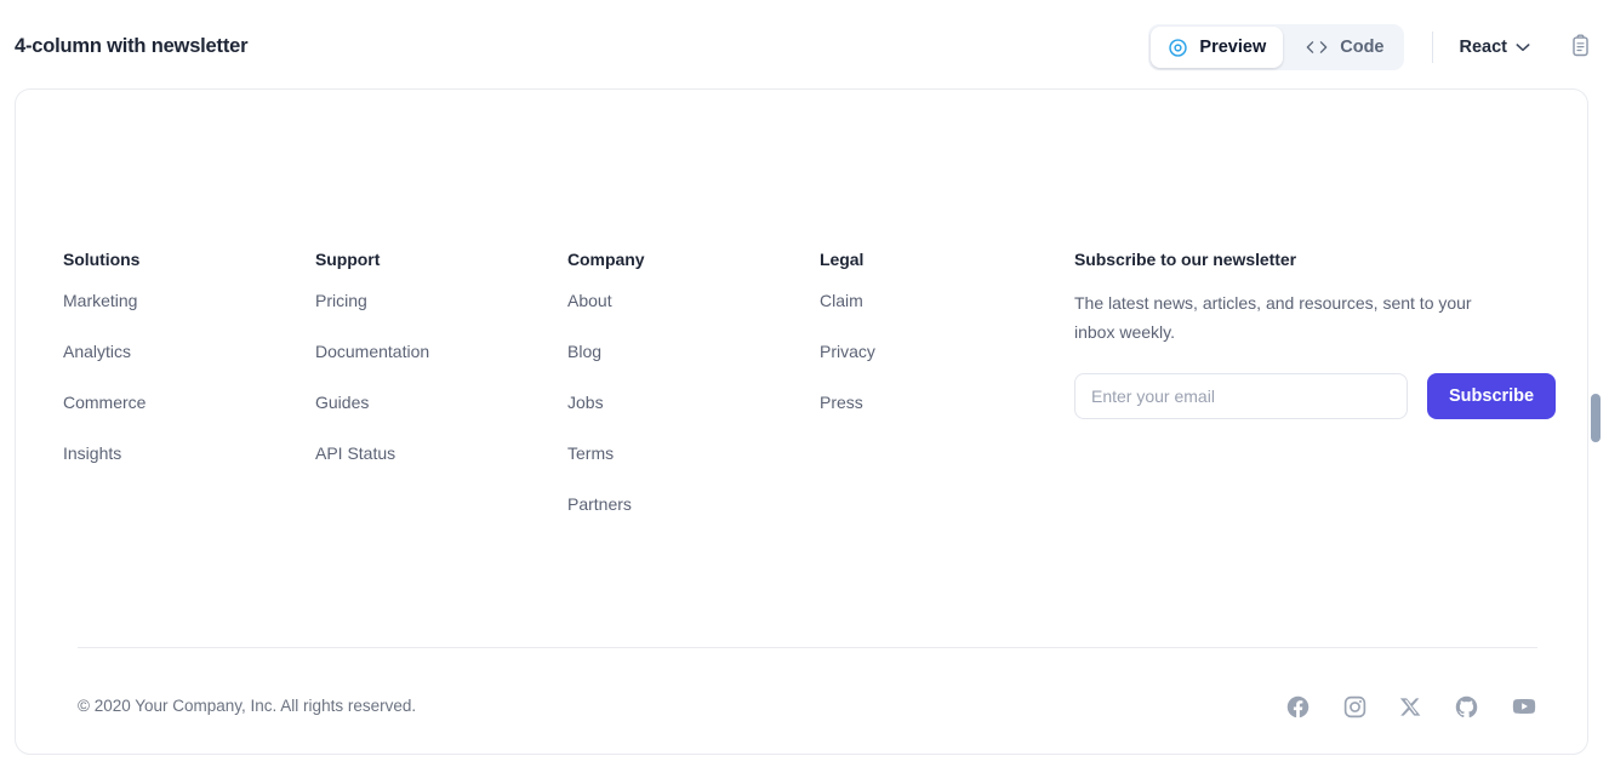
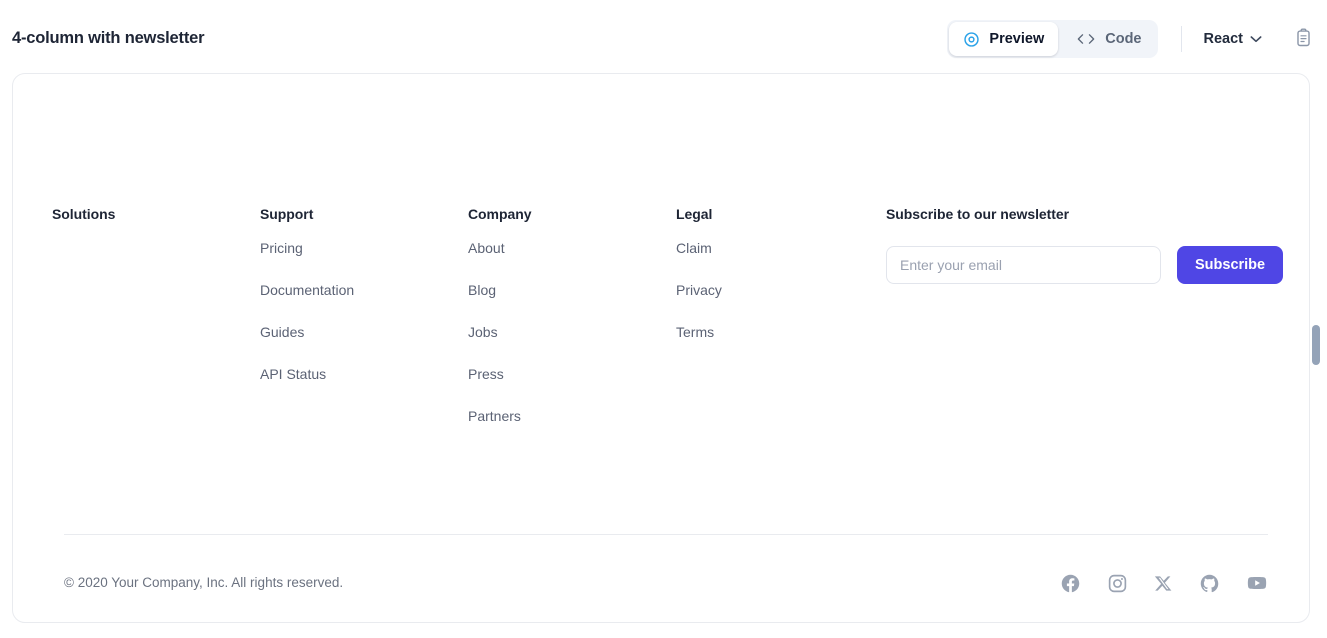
  4-column with newsletter
  Preview
  Code
  React
  Solutions
- Marketing
- Analytics
- Commerce
- Insights
  Support
  Pricing
  Documentation
  Guides
  API Status
  Company
  About
  Blog
  Jobs
- Terms
+ Press
  Partners
  Legal
  Claim
  Privacy
- Press
+ Terms
  Subscribe to our newsletter
- The latest news, articles, and resources, sent to your inbox weekly.
  Enter your email
  Subscribe
  © 2020 Your Company, Inc. All rights reserved.
